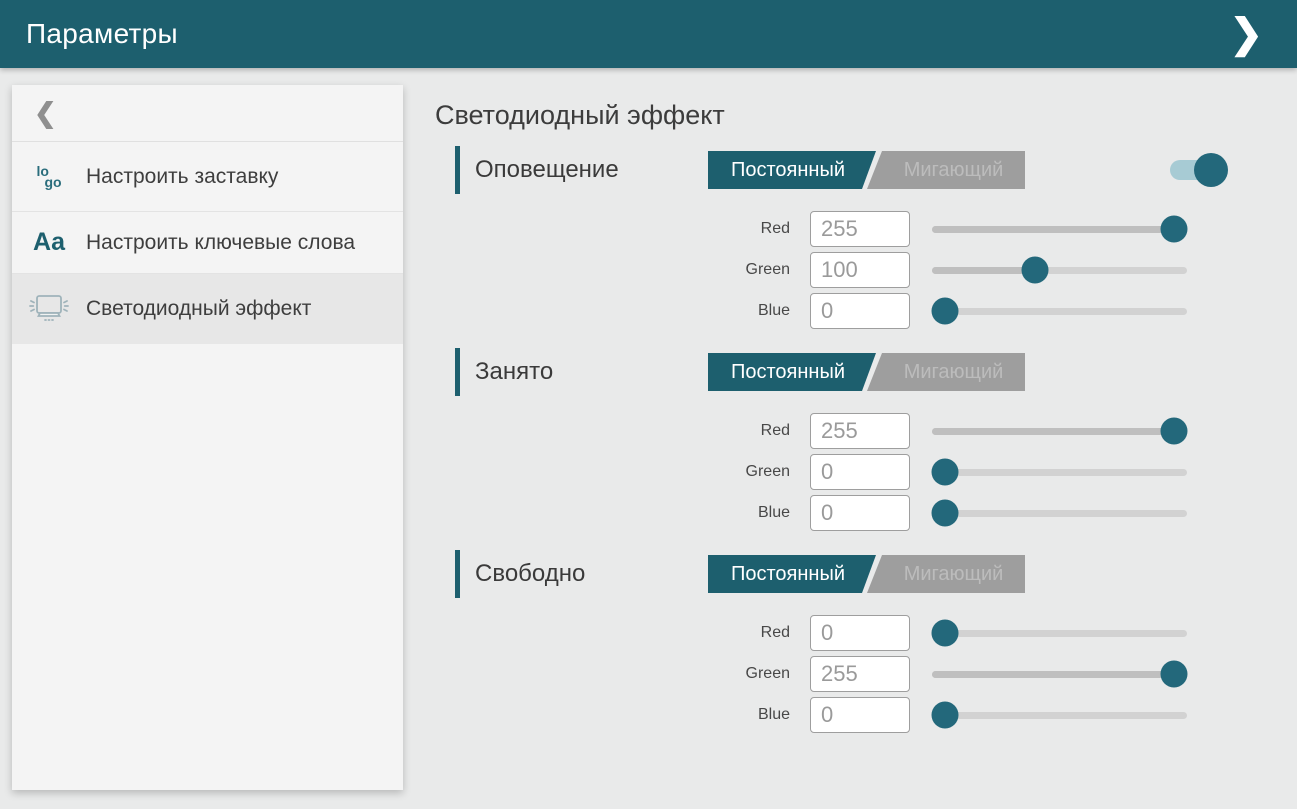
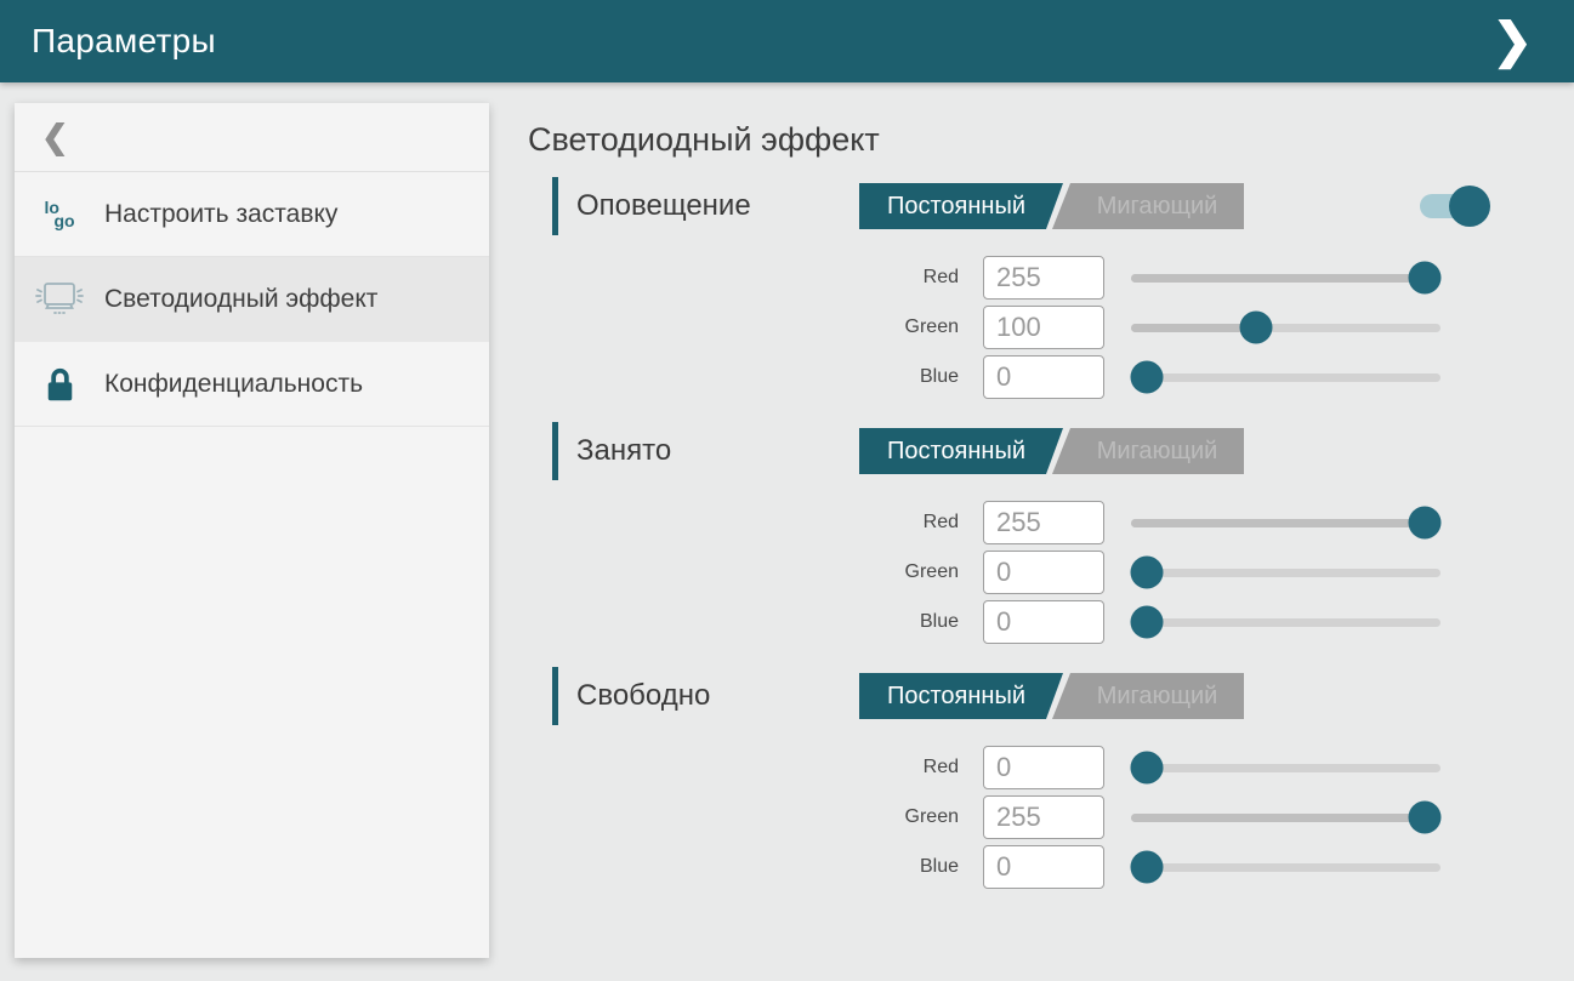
  Параметры
  ❯
  ❮
  lo
  go
  Настроить заставку
- Aa
- Настроить ключевые слова
  Светодиодный эффект
+ Конфиденциальность
  Светодиодный эффект
  Оповещение
  Постоянный
  Мигающий
  Red
  255
  Green
  100
  Blue
  0
  Занято
  Постоянный
  Мигающий
  Red
  255
  Green
  0
  Blue
  0
  Свободно
  Постоянный
  Мигающий
  Red
  0
  Green
  255
  Blue
  0
